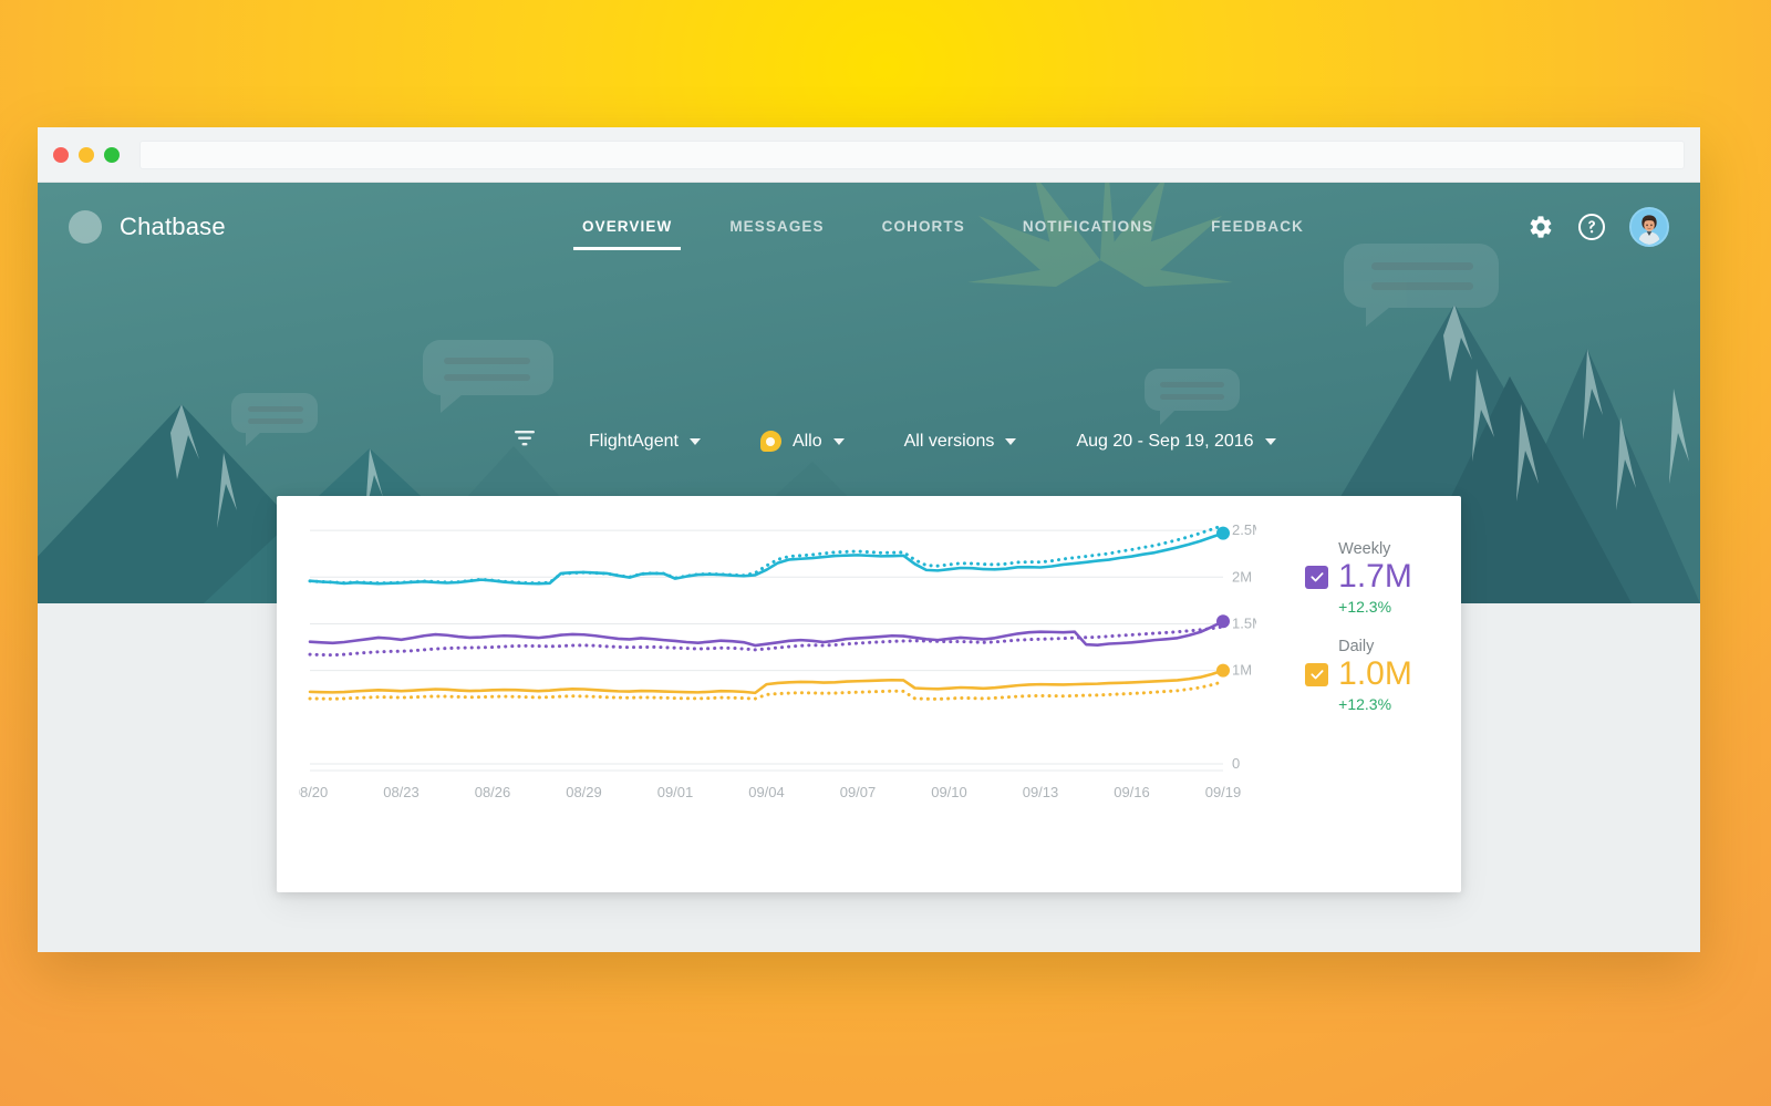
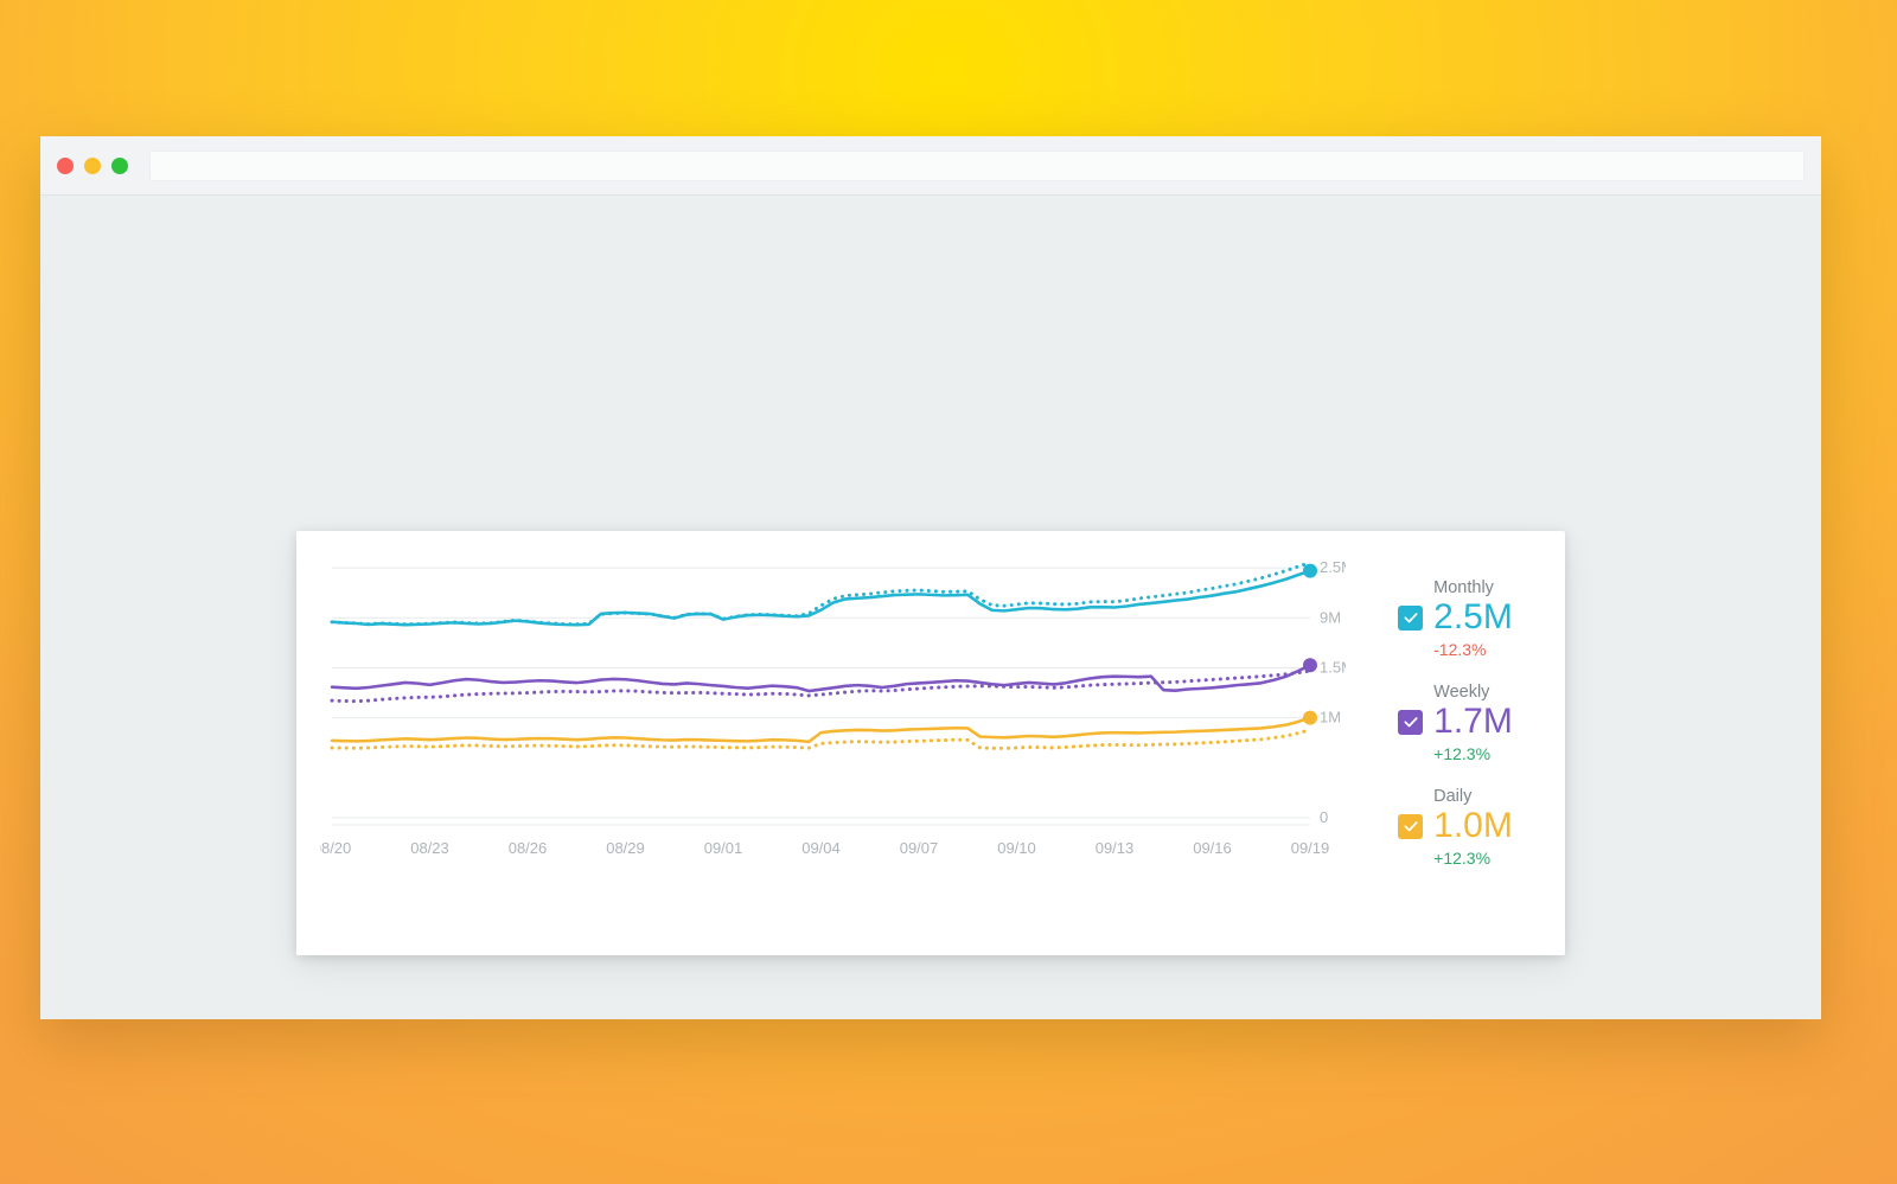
- Chatbase
- OVERVIEW
- MESSAGES
- COHORTS
- NOTIFICATIONS
- FEEDBACK
- FlightAgent
- Allo
- All versions
- Aug 20 - Sep 19, 2016
  2.5
- 2M
+ 9M
  1.5
  1M
  0
  8/20
  08/23
  08/26
  08/29
  09/01
  09/04
  09/07
  09/10
  09/13
  09/16
  09/19
+ Monthly
+ 2.5M
+ -12.3%
  Weekly
  1.7M
  +12.3%
  Daily
  1.0M
  +12.3%
